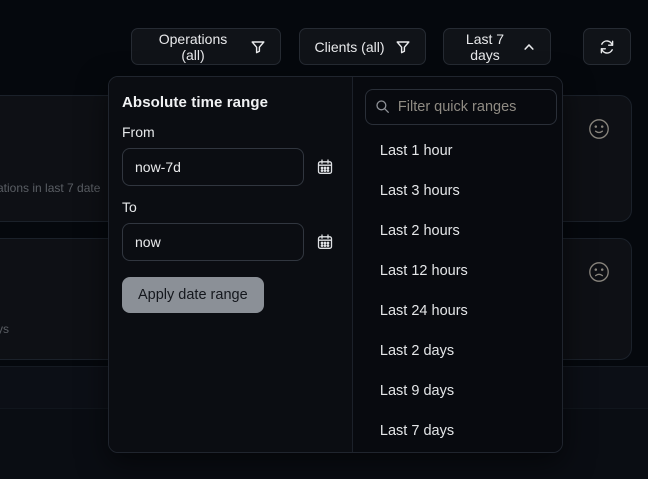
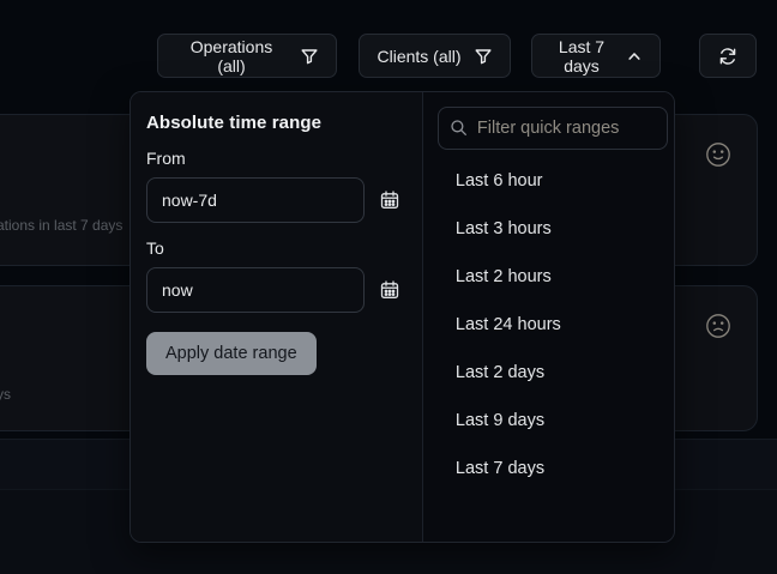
- ations in last 7 date
+ ations in last 7 days
  ys
  Operations (all)
  Clients (all)
  Last 7 days
  Absolute time range
  From
  now-7d
  To
  now
  Apply date range
  Filter quick ranges
- Last 1 hour
+ Last 6 hour
  Last 3 hours
  Last 2 hours
- Last 12 hours
  Last 24 hours
  Last 2 days
  Last 9 days
  Last 7 days
